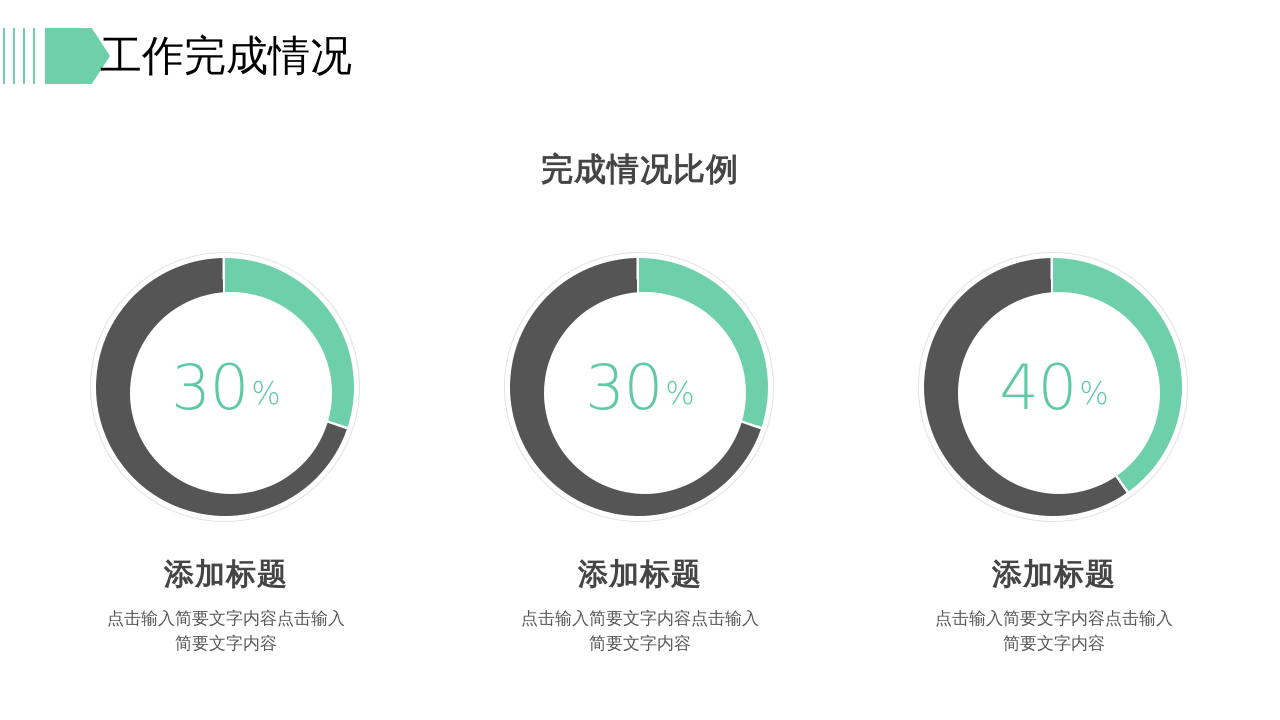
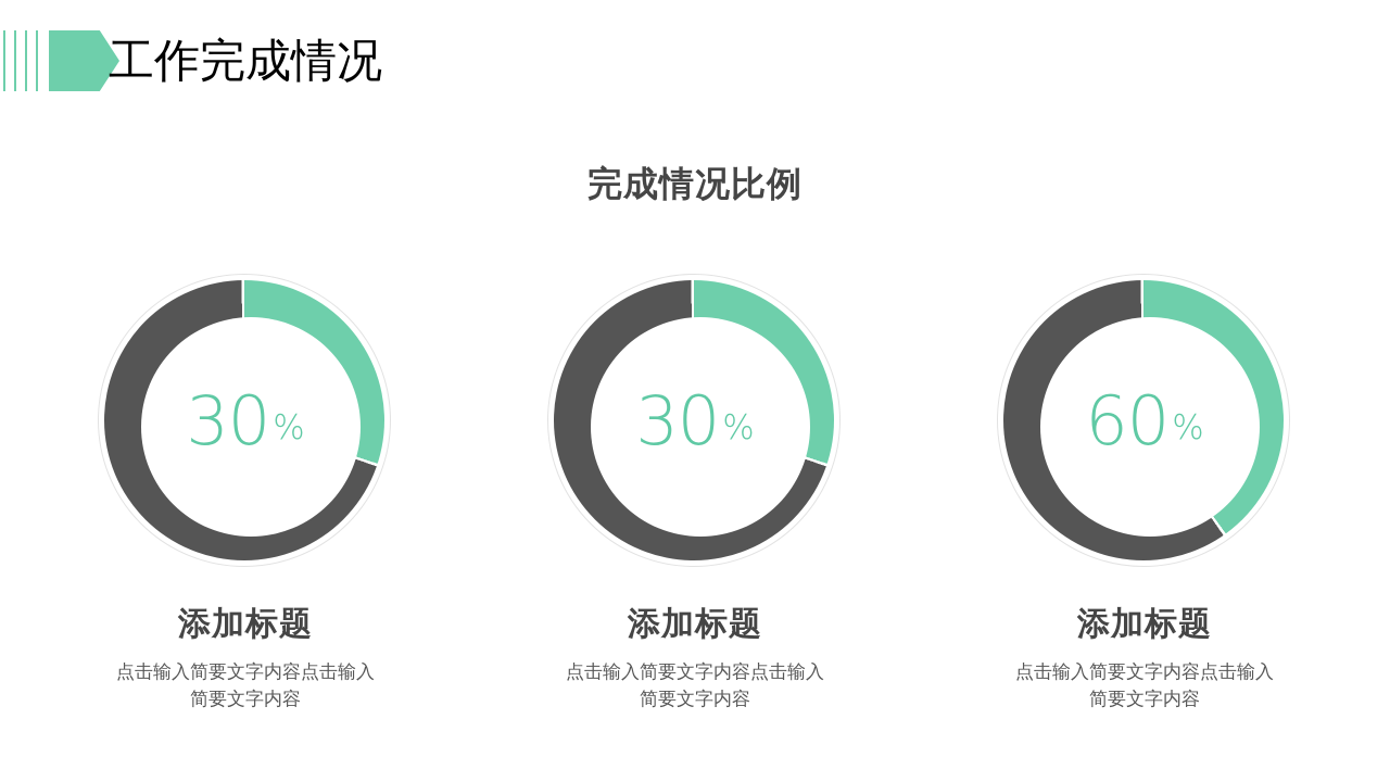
  工作完成情况
  完成情况比例
  30
  %
  添加标题
  点击输入简要文字内容点击输入简要文字内容
  30
  %
  添加标题
  点击输入简要文字内容点击输入简要文字内容
- 40
+ 60
  %
  添加标题
  点击输入简要文字内容点击输入简要文字内容
